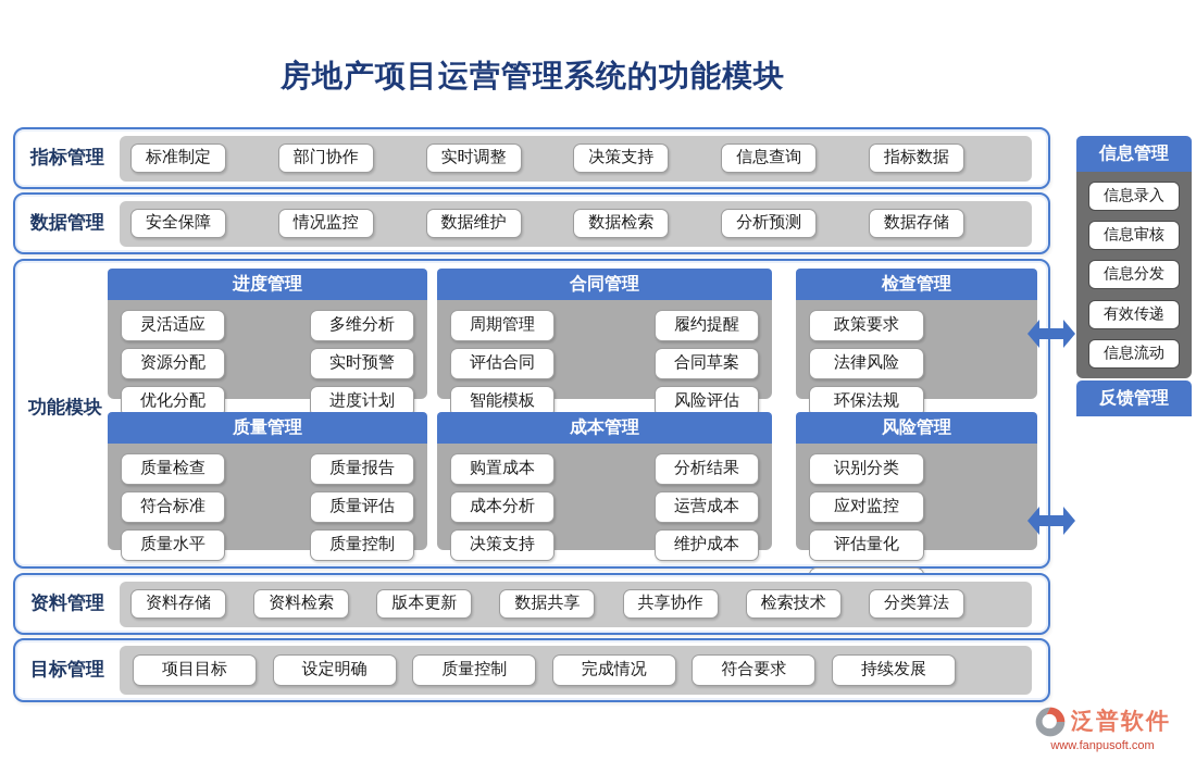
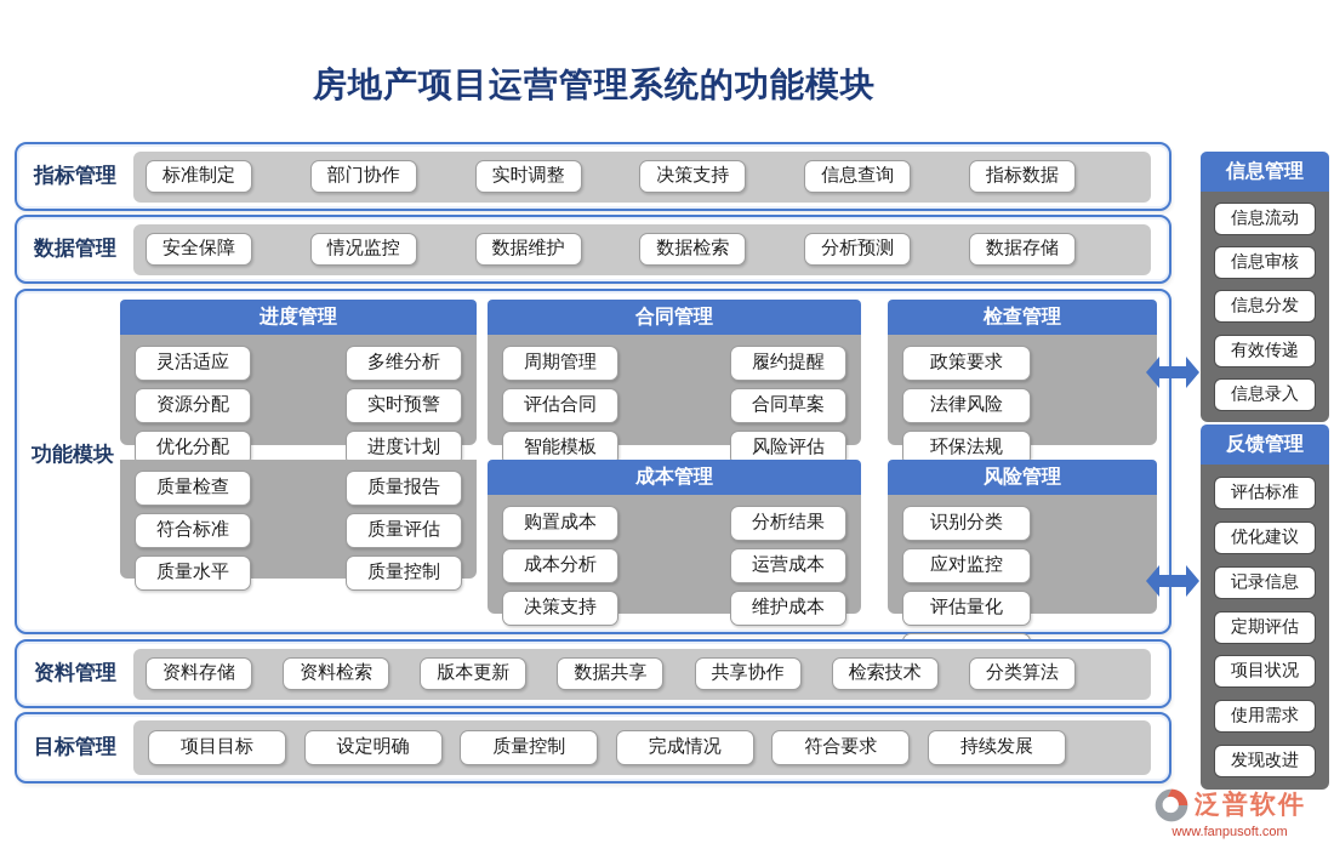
  房地产项目运营管理系统的功能模块
  指标管理
  标准制定
  部门协作
  实时调整
  决策支持
  信息查询
  指标数据
  数据管理
  安全保障
  情况监控
  数据维护
  数据检索
  分析预测
  数据存储
  功能模块
  进度管理
  灵活适应
  多维分析
  资源分配
  实时预警
  优化分配
  进度计划
  合同管理
  周期管理
  履约提醒
  评估合同
  合同草案
  智能模板
  风险评估
  检查管理
  政策要求
  法律风险
  环保法规
- 质量管理
  质量检查
  质量报告
  符合标准
  质量评估
  质量水平
  质量控制
  成本管理
  购置成本
  分析结果
  成本分析
  运营成本
  决策支持
  维护成本
  风险管理
  识别分类
  应对监控
  评估量化
  资料管理
  资料存储
  资料检索
  版本更新
  数据共享
  共享协作
  检索技术
  分类算法
  目标管理
  项目目标
  设定明确
  质量控制
  完成情况
  符合要求
  持续发展
  信息管理
- 信息录入
+ 信息流动
  信息审核
  信息分发
  有效传递
- 信息流动
+ 信息录入
  反馈管理
+ 评估标准
+ 优化建议
+ 记录信息
+ 定期评估
+ 项目状况
+ 使用需求
+ 发现改进
  泛普软件
  www.fanpusoft.com
